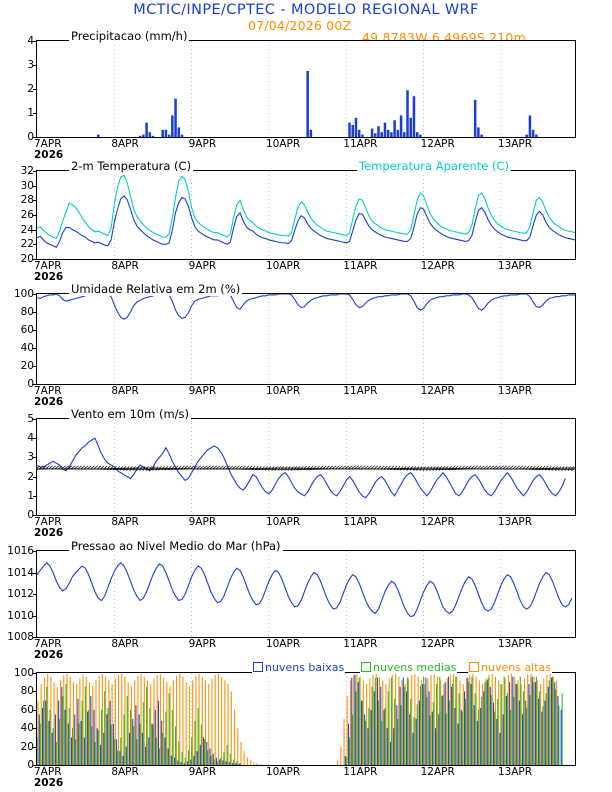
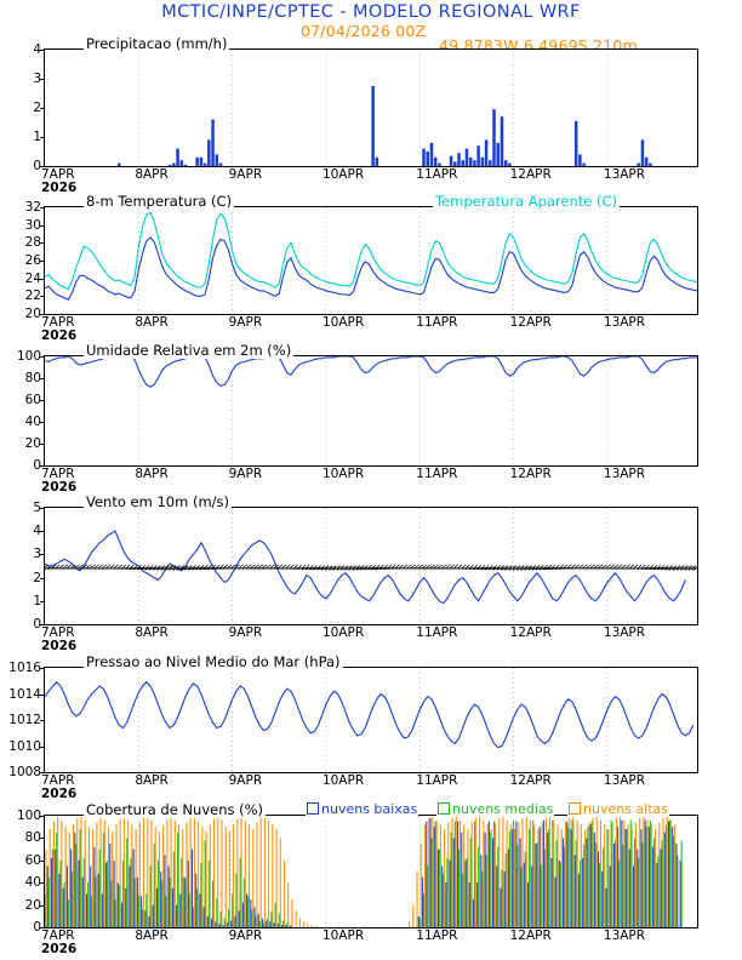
  MCTIC/INPE/CPTEC - MODELO REGIONAL WRF
  07/04/2026 00Z
  49.8783W 6.4969S 210m
  Precipitacao (mm/h)
  0
  1
  2
  3
  4
  7APR
  8APR
  9APR
  10APR
  11APR
  12APR
  13APR
  2026
- 2-m Temperatura (C)
+ 8-m Temperatura (C)
  Temperatura Aparente (C)
  20
  22
  24
  26
  28
  30
  32
  7APR
  8APR
  9APR
  10APR
  11APR
  12APR
  13APR
  2026
  Umidade Relativa em 2m (%)
  0
  20
  40
  60
  80
  100
  7APR
  8APR
  9APR
  10APR
  11APR
  12APR
  13APR
  2026
  Vento em 10m (m/s)
  0
  1
  2
  3
  4
  5
  7APR
  8APR
  9APR
  10APR
  11APR
  12APR
  13APR
  2026
  Pressao ao Nivel Medio do Mar (hPa)
  1008
  1010
  1012
  1014
  1016
  7APR
  8APR
  9APR
  10APR
  11APR
  12APR
  13APR
  2026
+ Cobertura de Nuvens (%)
  nuvens baixas
  nuvens medias
  nuvens altas
  0
  20
  40
  60
  80
  100
  7APR
  8APR
  9APR
  10APR
  11APR
  12APR
  13APR
  2026
